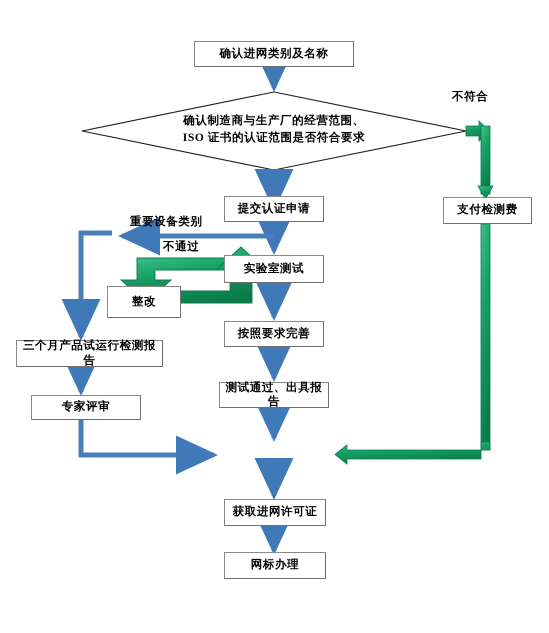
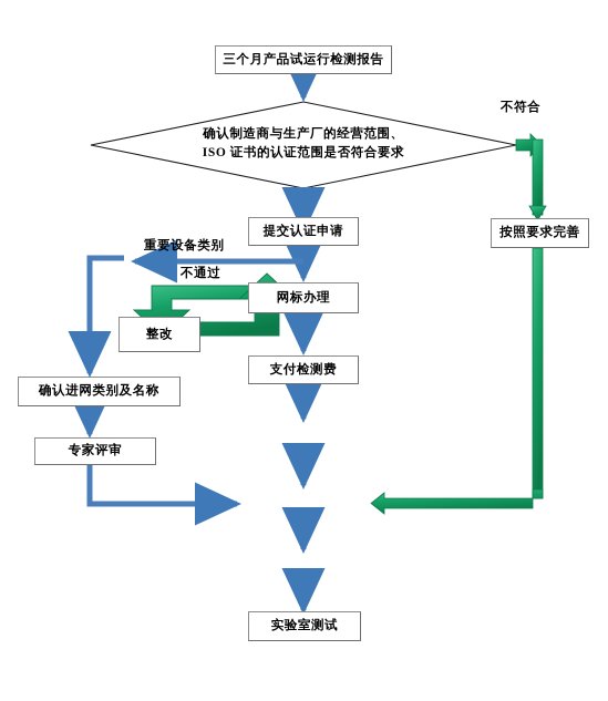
- 确认进网类别及名称
+ 三个月产品试运行检测报告
  确认制造商与生产厂的经营范围、
  ISO 证书的认证范围是否符合要求
  提交认证申请
- 实验室测试
+ 网标办理
  整改
- 按照要求完善
+ 支付检测费
- 测试通过、出具报告
- 三个月产品试运行检测报告
+ 确认进网类别及名称
  专家评审
- 获取进网许可证
- 网标办理
+ 实验室测试
- 支付检测费
+ 按照要求完善
  不符合
  重要设备类别
  不通过
